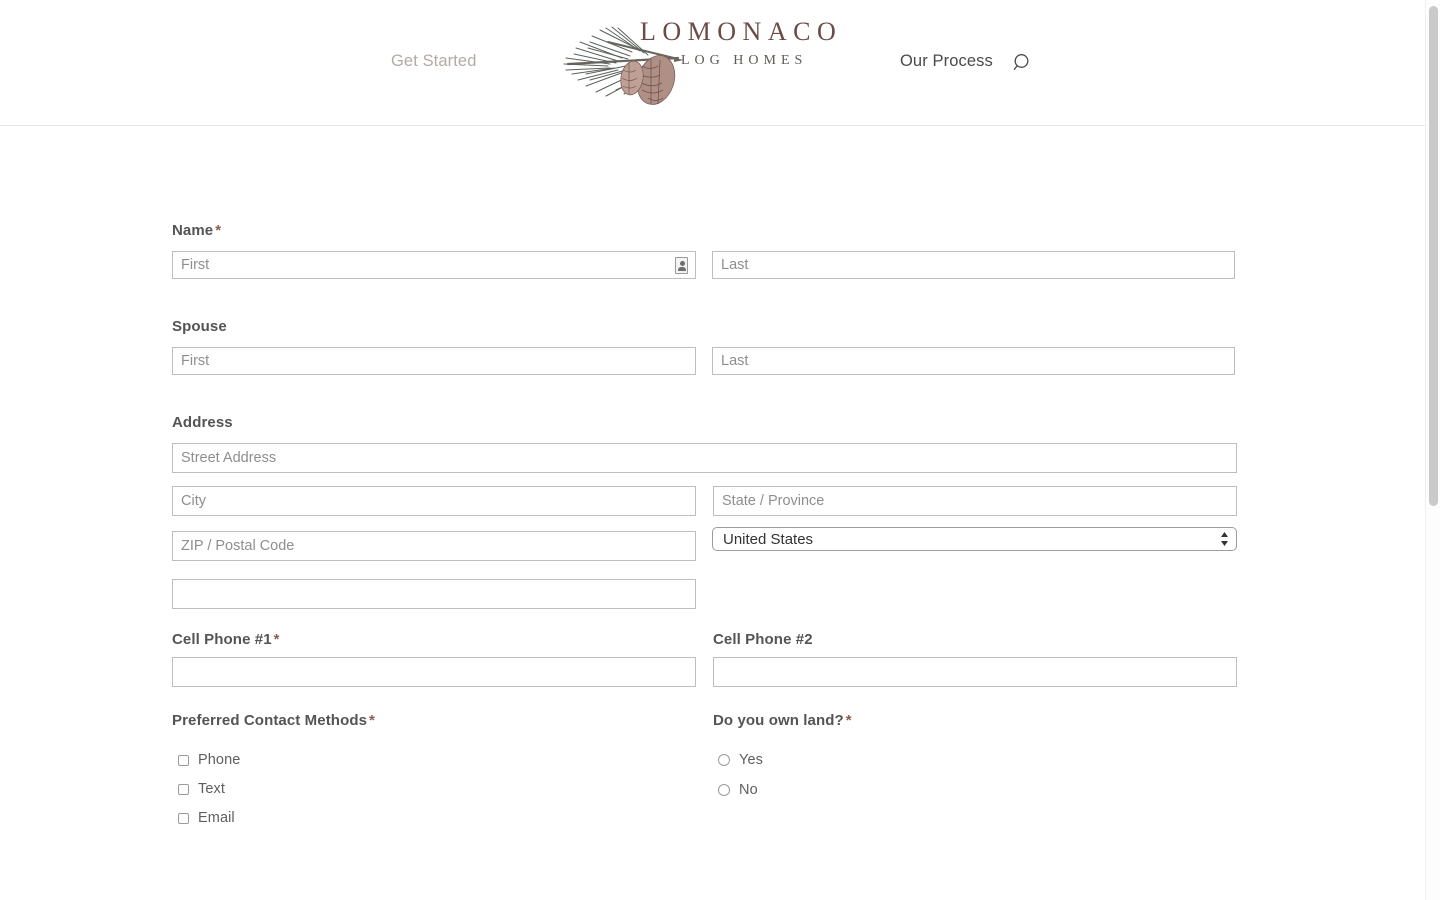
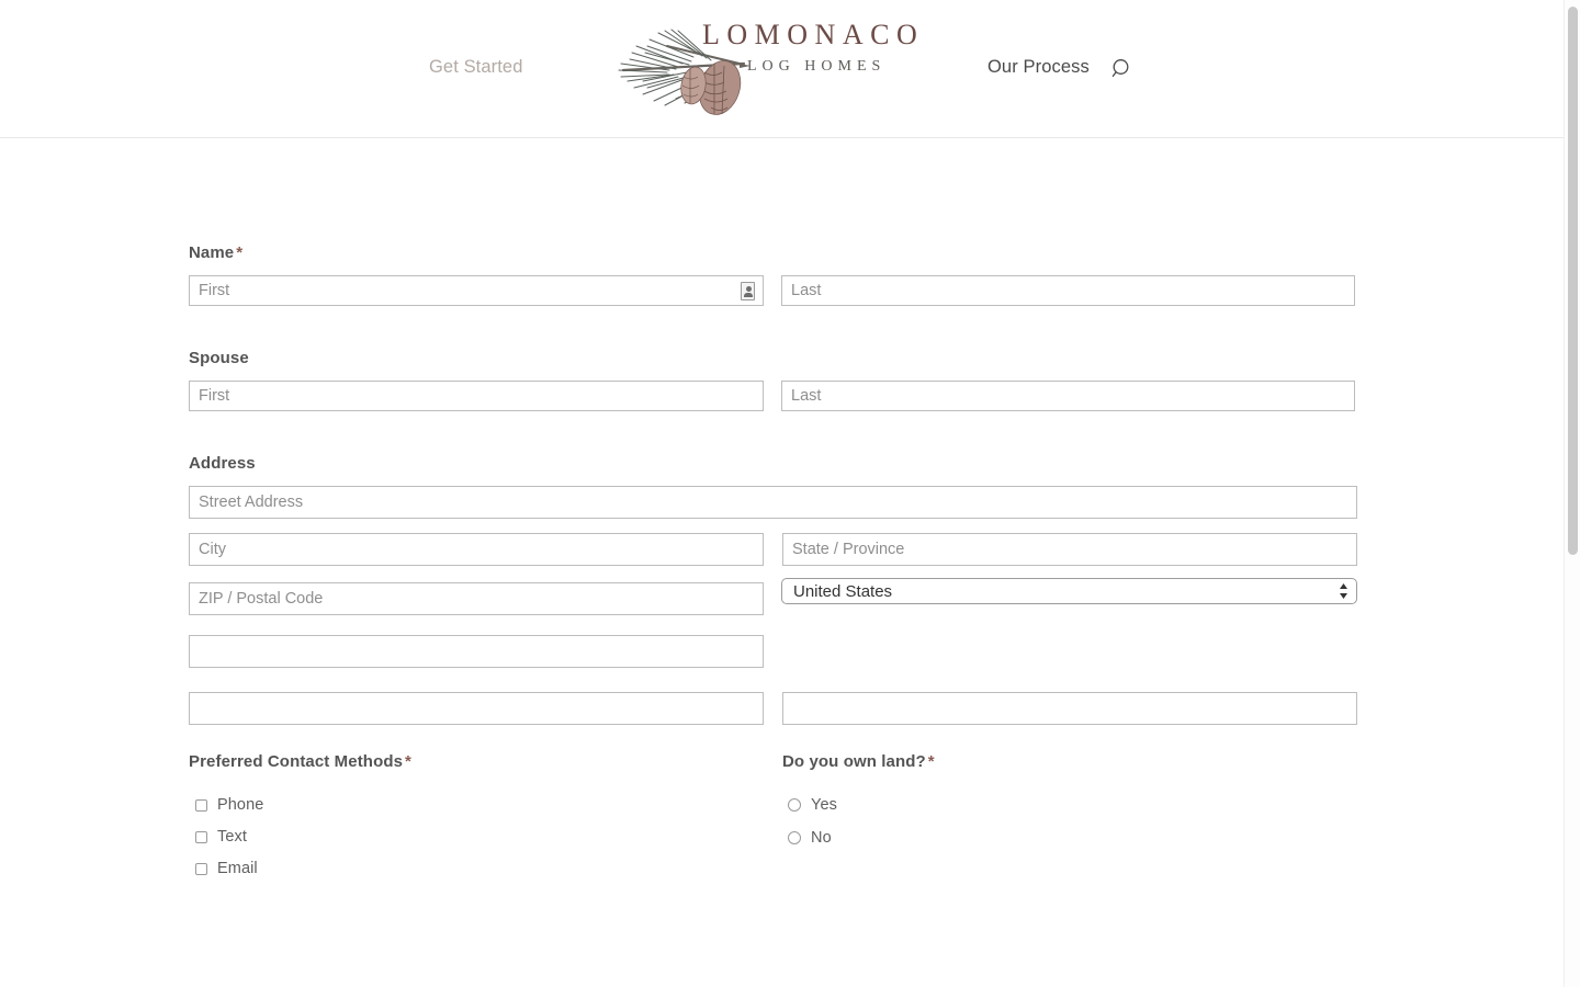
  Get Started
  LOMONACO
  LOG HOMES
  Our Process
  Name*
  First
  Last
  Spouse
  First
  Last
  Address
  Street Address
  City
  State / Province
  ZIP / Postal Code
  United States
- Cell Phone #1*
- Cell Phone #2
  Preferred Contact Methods*
  Do you own land?*
  Phone
  Text
  Email
  Yes
  No
